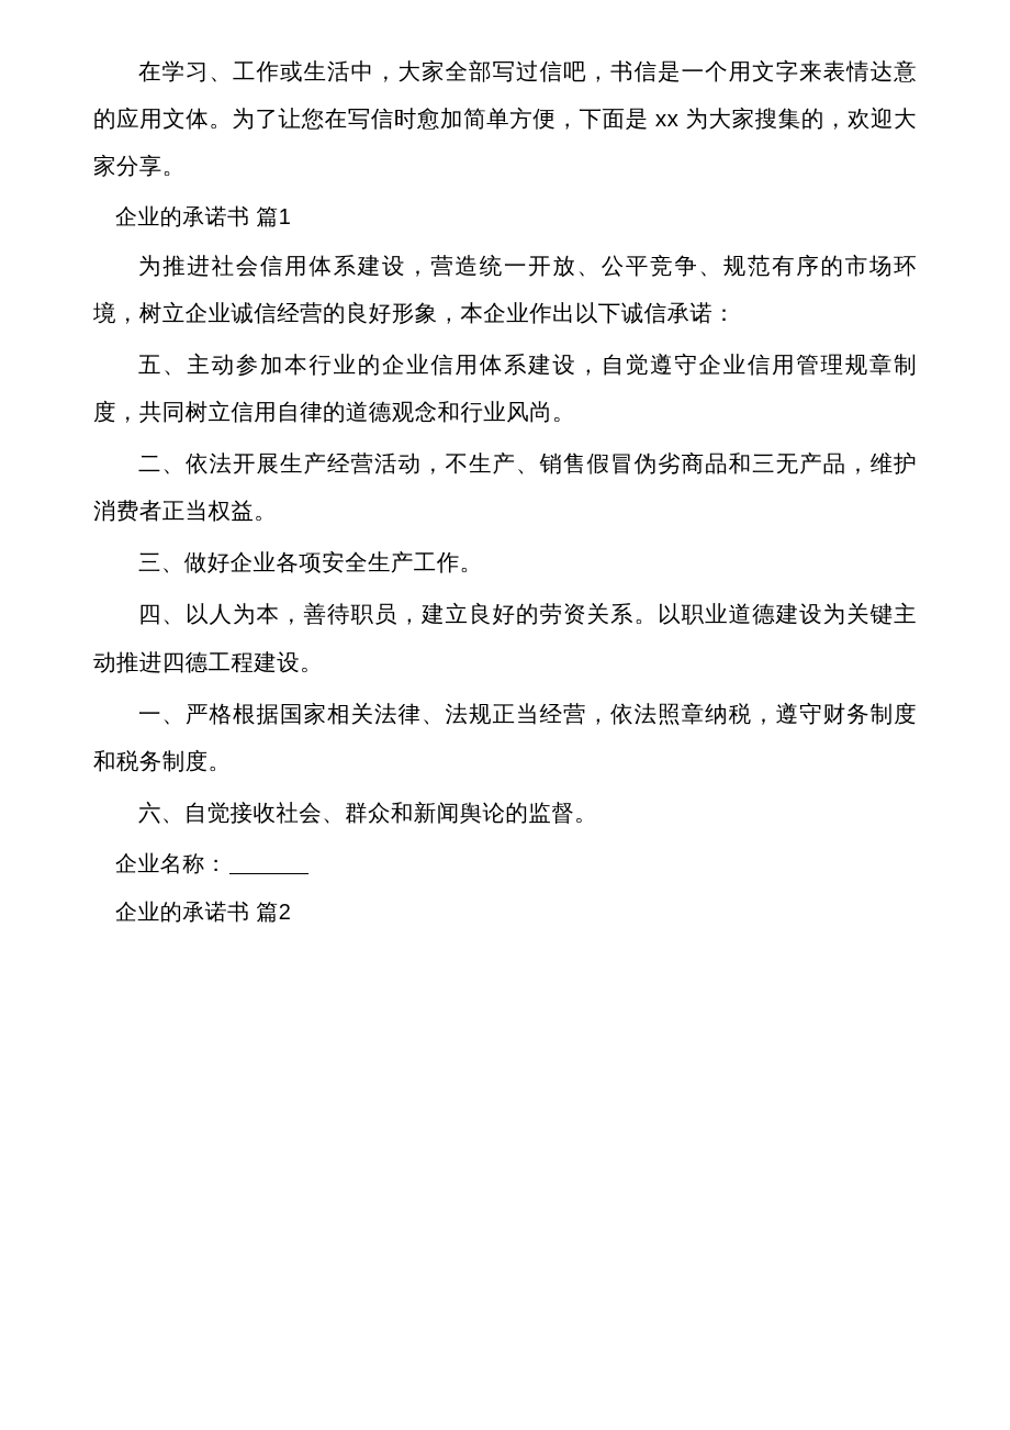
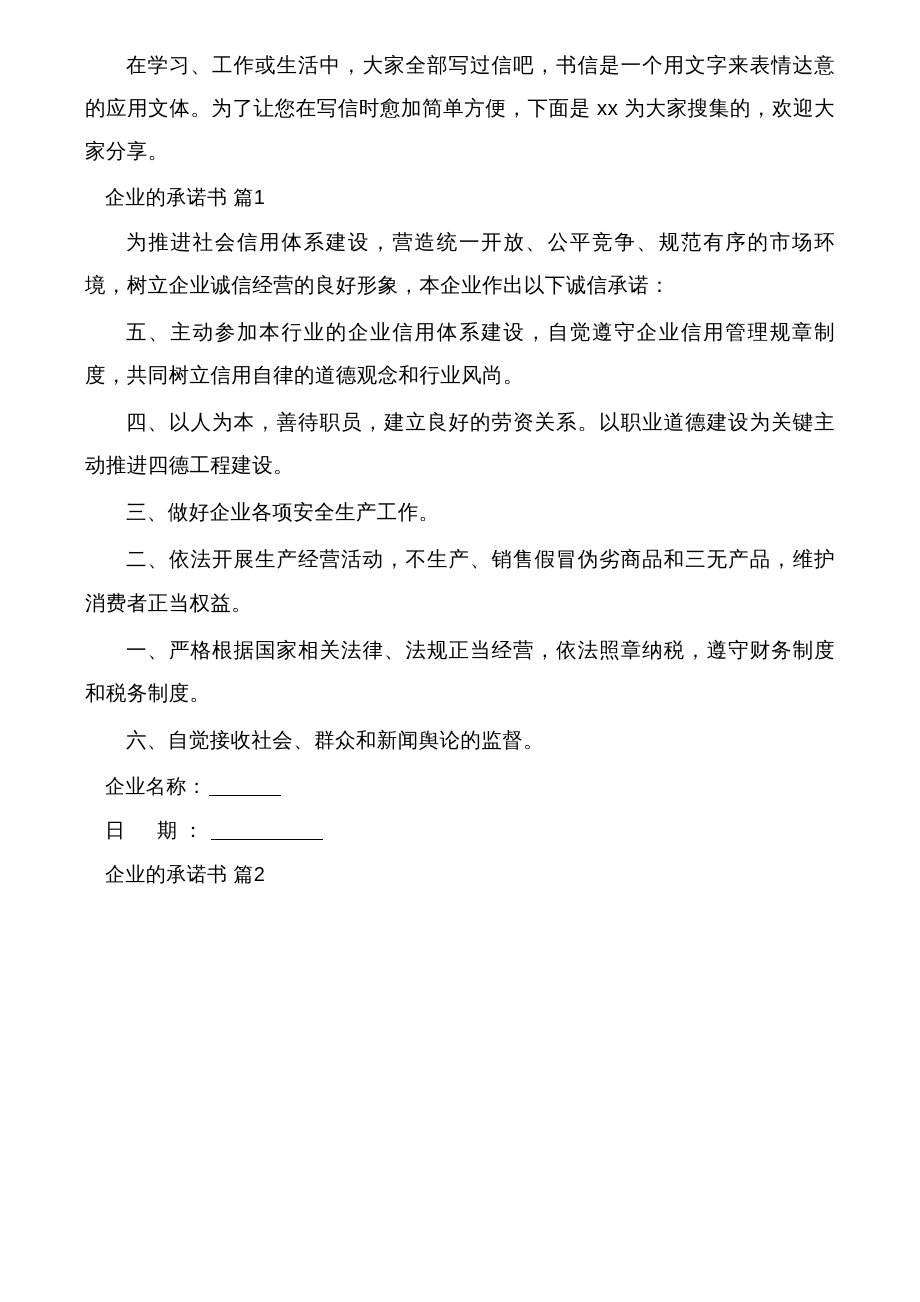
  在学习、工作或生活中，大家全部写过信吧，书信是一个用文字来表情达意的应用文体。为了让您在写信时愈加简单方便，下面是 xx 为大家搜集的，欢迎大家分享。
  企业的承诺书 篇1
  为推进社会信用体系建设，营造统一开放、公平竞争、规范有序的市场环境，树立企业诚信经营的良好形象，本企业作出以下诚信承诺：
  五、主动参加本行业的企业信用体系建设，自觉遵守企业信用管理规章制度，共同树立信用自律的道德观念和行业风尚。
- 二、依法开展生产经营活动，不生产、销售假冒伪劣商品和三无产品，维护消费者正当权益。
+ 四、以人为本，善待职员，建立良好的劳资关系。以职业道德建设为关键主动推进四德工程建设。
  三、做好企业各项安全生产工作。
- 四、以人为本，善待职员，建立良好的劳资关系。以职业道德建设为关键主动推进四德工程建设。
+ 二、依法开展生产经营活动，不生产、销售假冒伪劣商品和三无产品，维护消费者正当权益。
  一、严格根据国家相关法律、法规正当经营，依法照章纳税，遵守财务制度和税务制度。
  六、自觉接收社会、群众和新闻舆论的监督。
  企业名称：
+ 日 期：
  企业的承诺书 篇2
